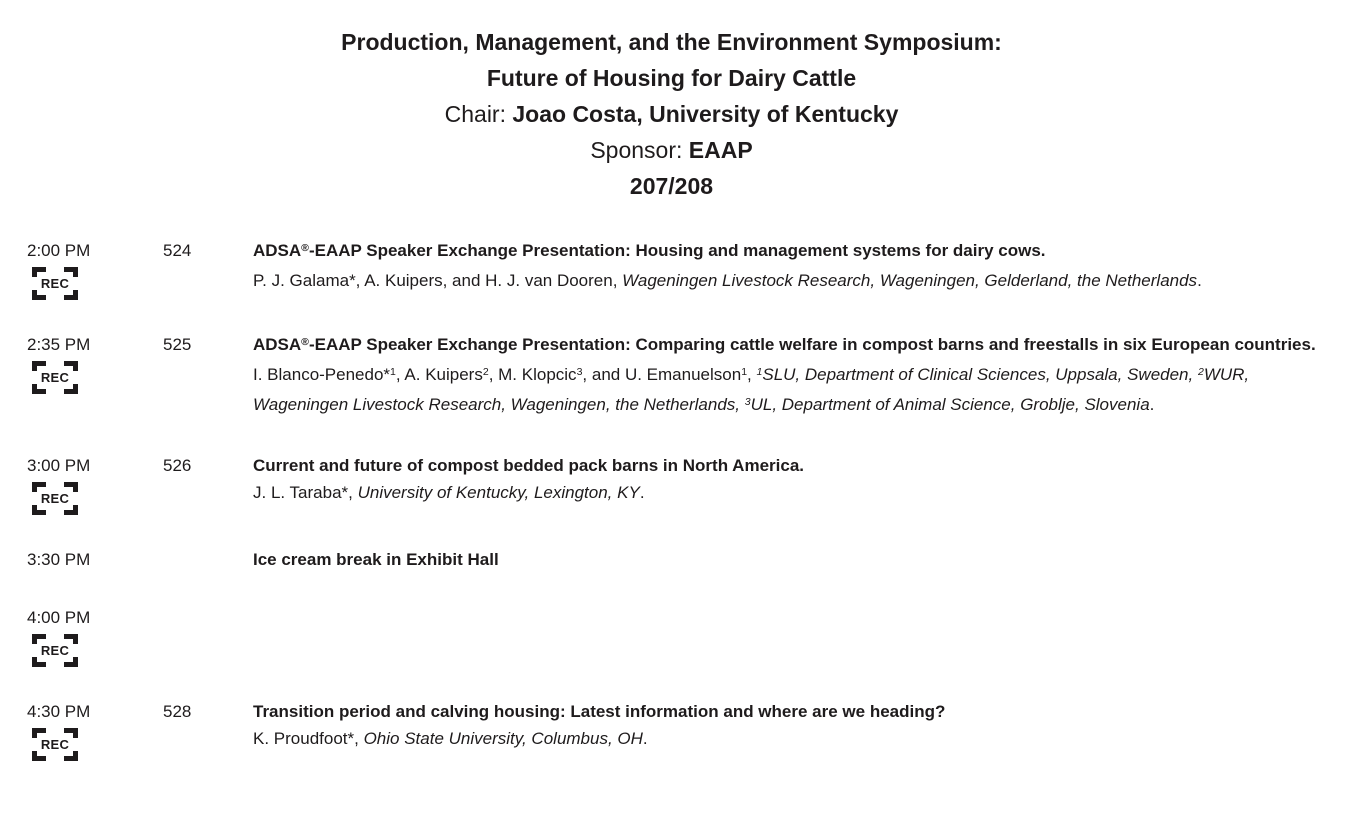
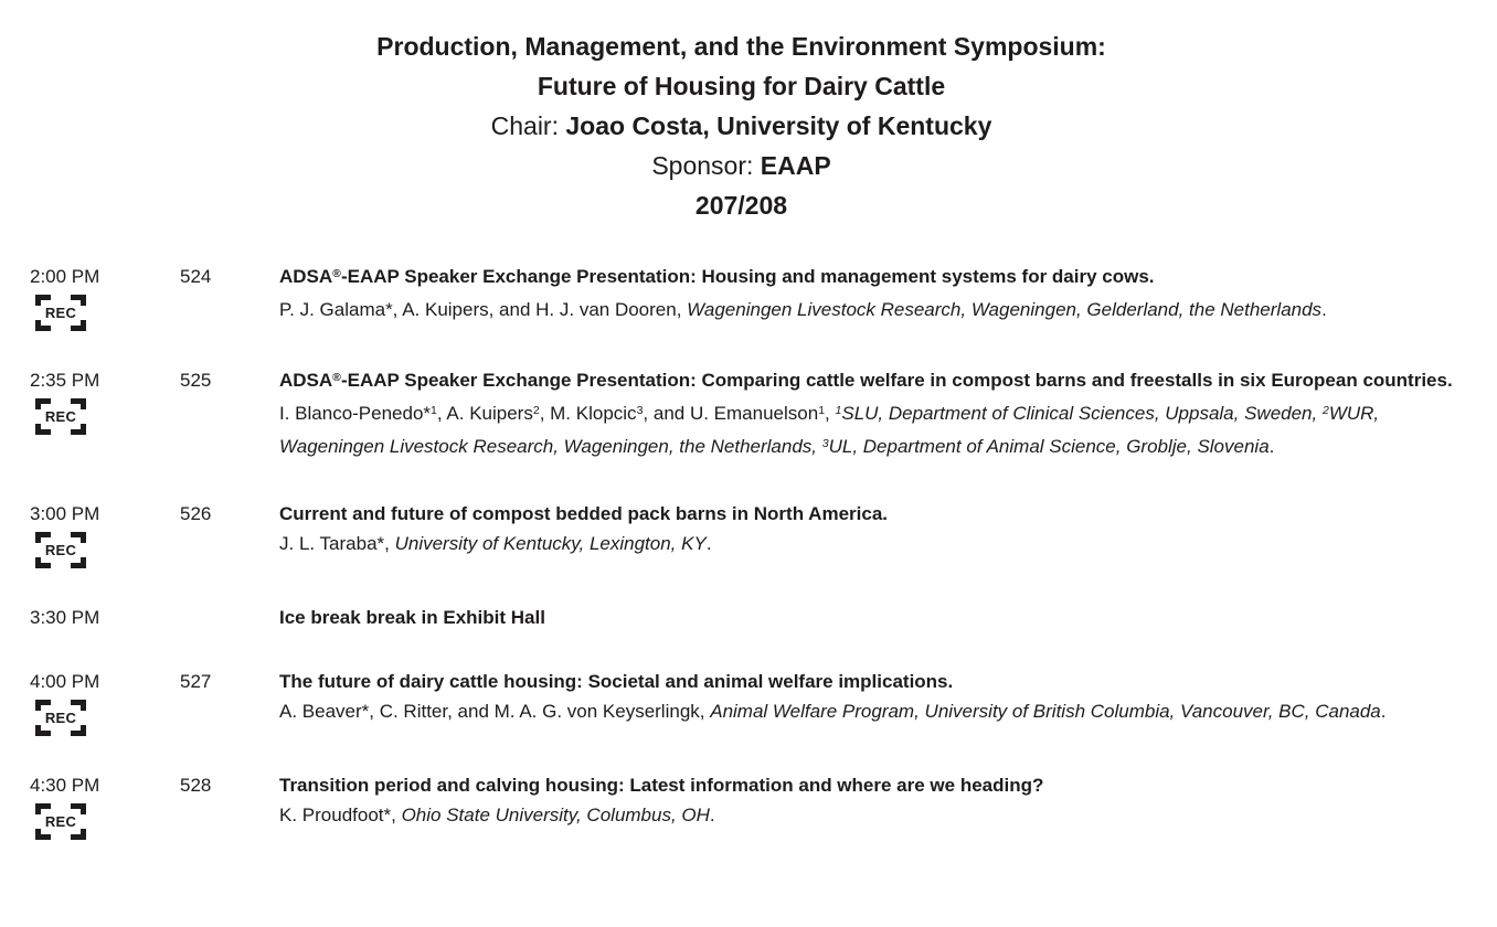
  Production, Management, and the Environment Symposium:
  Future of Housing for Dairy Cattle
  Chair: Joao Costa, University of Kentucky
  Sponsor: EAAP
  207/208
  2:00 PM
  REC
  524
  ADSA®-EAAP Speaker Exchange Presentation: Housing and management systems for dairy cows.
  P. J. Galama*, A. Kuipers, and H. J. van Dooren, Wageningen Livestock Research, Wageningen, Gelderland, the Netherlands.
  2:35 PM
  REC
  525
  ADSA®-EAAP Speaker Exchange Presentation: Comparing cattle welfare in compost barns and freestalls in six European countries.
  I. Blanco-Penedo*1, A. Kuipers2, M. Klopcic3, and U. Emanuelson1, 1SLU, Department of Clinical Sciences, Uppsala, Sweden, 2WUR, Wageningen Livestock Research, Wageningen, the Netherlands, 3UL, Department of Animal Science, Groblje, Slovenia.
  3:00 PM
  REC
  526
  Current and future of compost bedded pack barns in North America.
  J. L. Taraba*, University of Kentucky, Lexington, KY.
  3:30 PM
- Ice cream break in Exhibit Hall
+ Ice break break in Exhibit Hall
  4:00 PM
  REC
+ 527
+ The future of dairy cattle housing: Societal and animal welfare implications.
+ A. Beaver*, C. Ritter, and M. A. G. von Keyserlingk, Animal Welfare Program, University of British Columbia, Vancouver, BC, Canada.
  4:30 PM
  REC
  528
  Transition period and calving housing: Latest information and where are we heading?
  K. Proudfoot*, Ohio State University, Columbus, OH.
